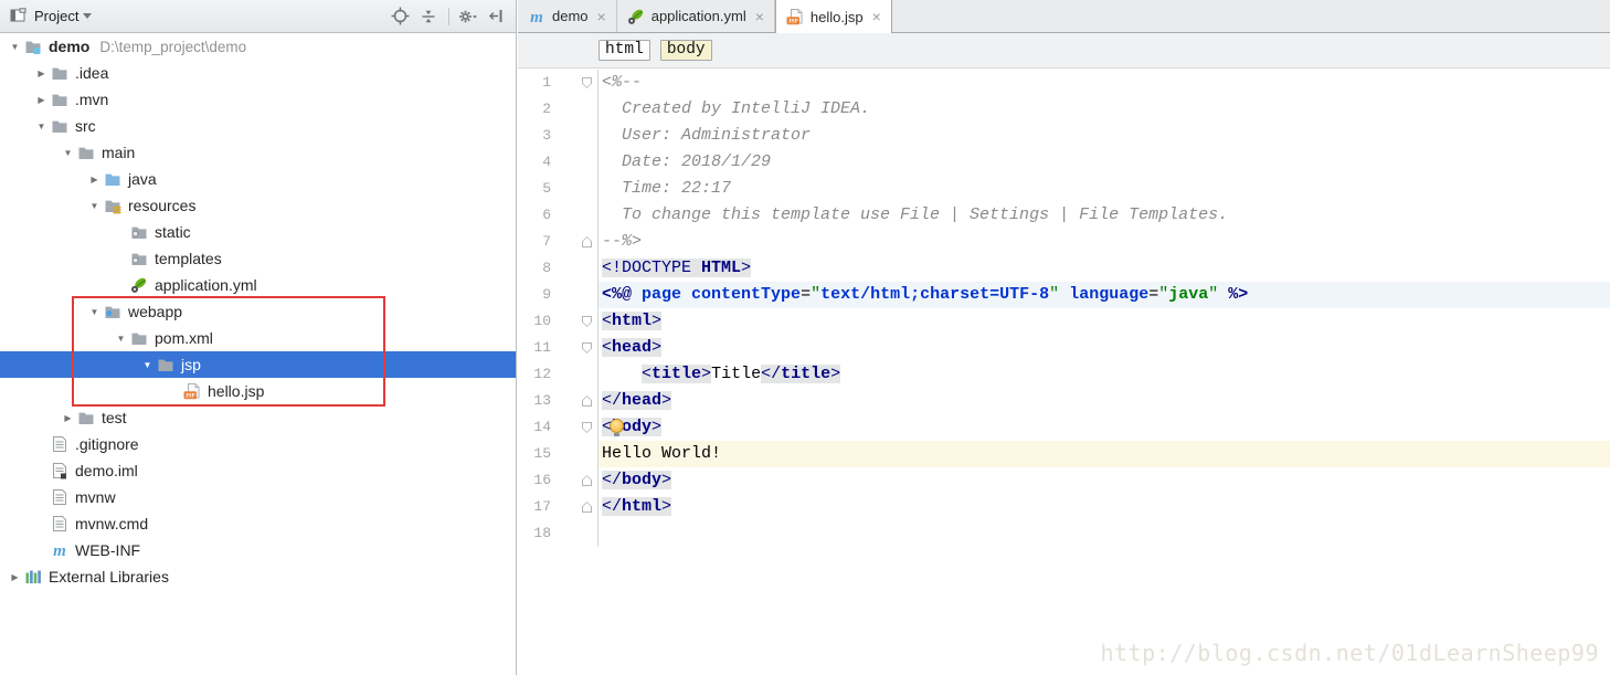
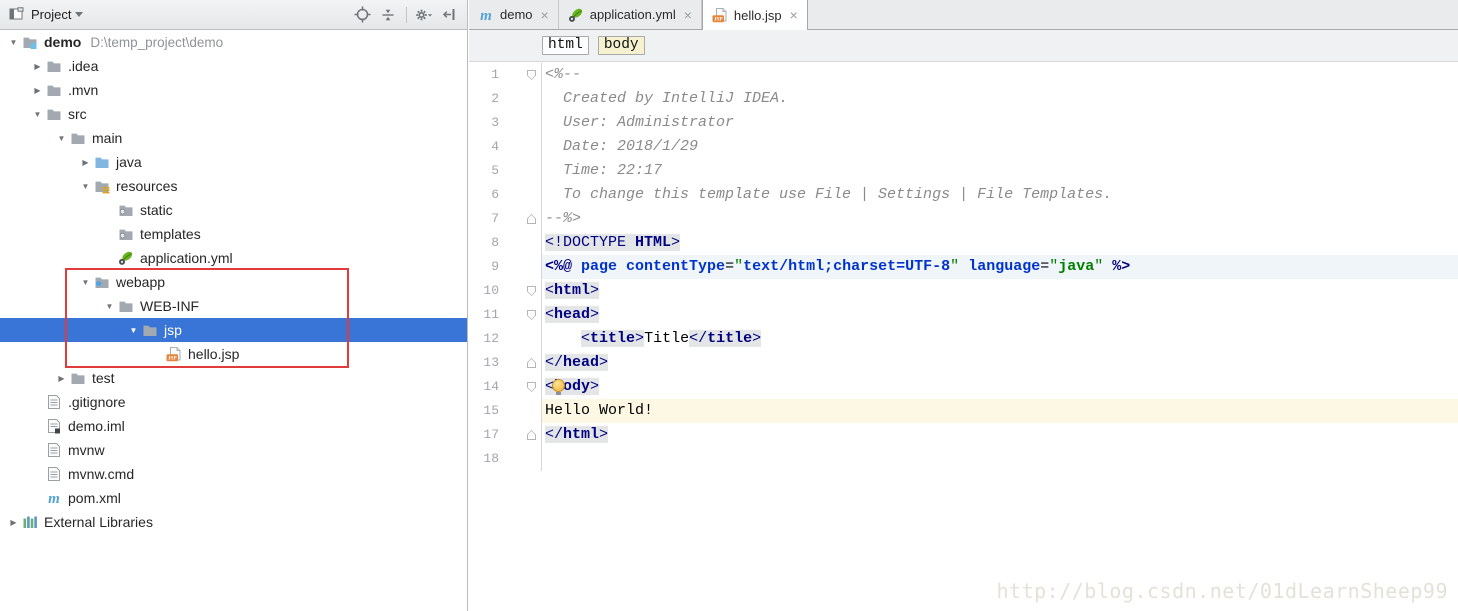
  Project
  ▼
  demo
  D:\temp_project\demo
  ▶
  .idea
  ▶
  .mvn
  ▼
  src
  ▼
  main
  ▶
  java
  ▼
  resources
  static
  templates
  application.yml
  ▼
  webapp
  ▼
- pom.xml
+ WEB-INF
  ▼
  jsp
  hello.jsp
  ▶
  test
  .gitignore
  demo.iml
  mvnw
  mvnw.cmd
  m
- WEB-INF
+ pom.xml
  ▶
  External Libraries
  m
  demo
  ×
  application.yml
  ×
  hello.jsp
  ×
  html
  body
  1
  <%--
  2
  Created by IntelliJ IDEA.
  3
  User: Administrator
  4
  Date: 2018/1/29
  5
  Time: 22:17
  6
  To change this template use File | Settings | File Templates.
  7
  --%>
  8
  <!DOCTYPE HTML>
  9
  <%@ page contentType="text/html;charset=UTF-8" language="java" %>
  10
  <html>
  11
  <head>
  12
  <title>Title</title>
  13
  </head>
  14
  < ody>
  15
  Hello World!
- 16
- </body>
  17
  </html>
  18
  http://blog.csdn.net/01dLearnSheep99
